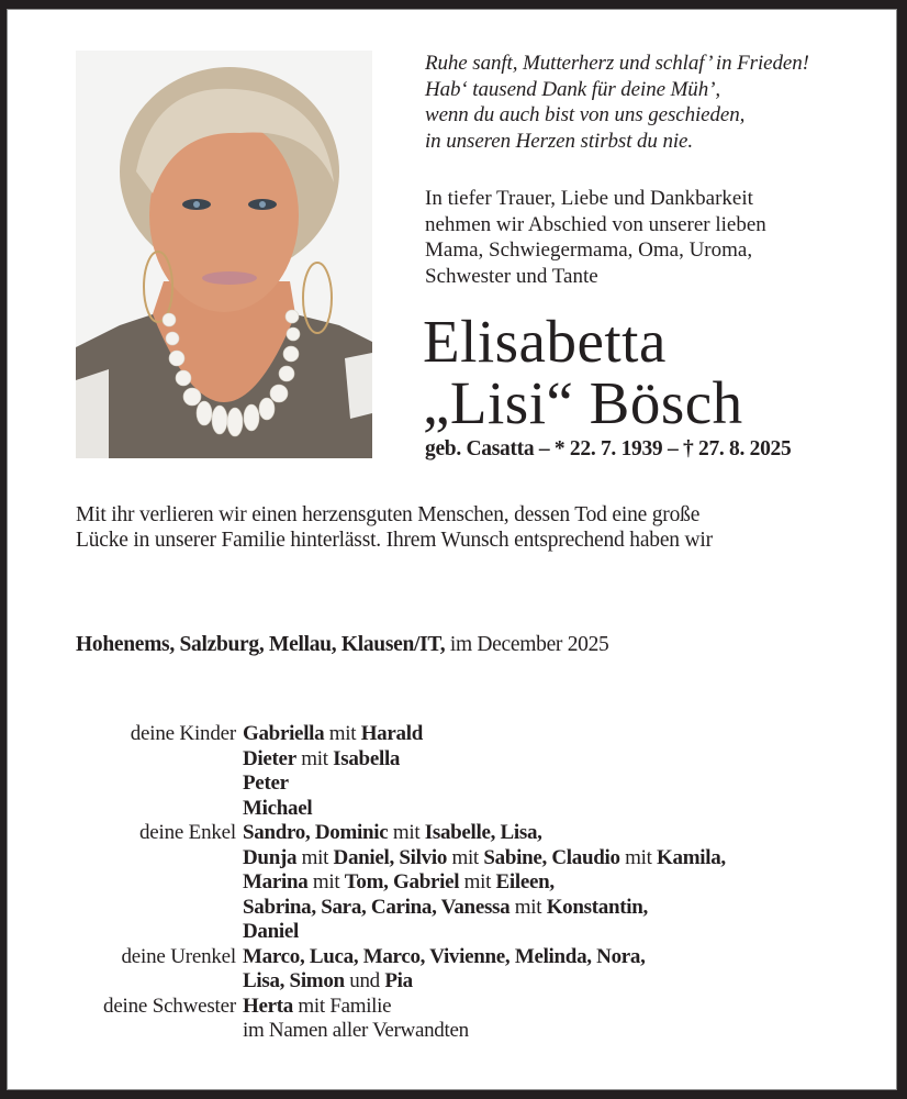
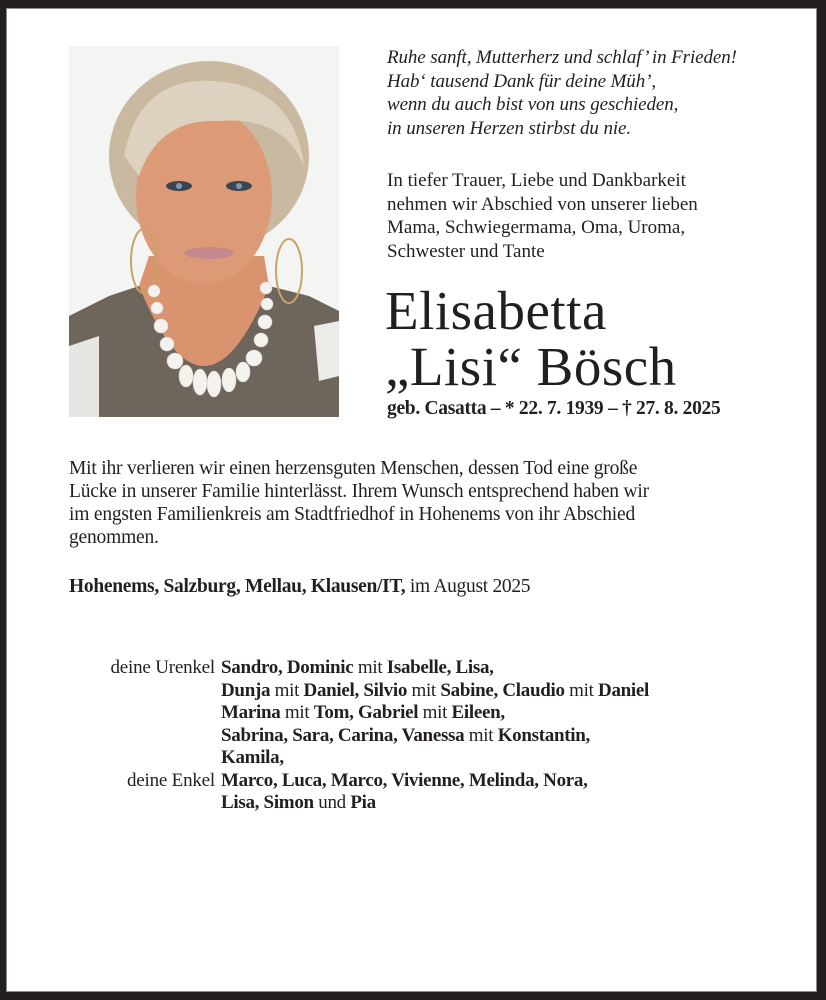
  Ruhe sanft, Mutterherz und schlaf’ in Frieden!
  Hab‘ tausend Dank für deine Müh’,
  wenn du auch bist von uns geschieden,
  in unseren Herzen stirbst du nie.
  In tiefer Trauer, Liebe und Dankbarkeit
  nehmen wir Abschied von unserer lieben
  Mama, Schwiegermama, Oma, Uroma,
  Schwester und Tante
  Elisabetta
  „Lisi“ Bösch
  geb. Casatta – * 22. 7. 1939 – † 27. 8. 2025
  Mit ihr verlieren wir einen herzensguten Menschen, dessen Tod eine große
  Lücke in unserer Familie hinterlässt. Ihrem Wunsch entsprechend haben wir
+ im engsten Familienkreis am Stadtfriedhof in Hohenems von ihr Abschied
+ genommen.
- Hohenems, Salzburg, Mellau, Klausen/IT, im December 2025
+ Hohenems, Salzburg, Mellau, Klausen/IT, im August 2025
- deine Kinder
- Gabriella mit Harald
- Dieter mit Isabella
- Peter
- Michael
- deine Enkel
+ deine Urenkel
  Sandro, Dominic mit Isabelle, Lisa,
- Dunja mit Daniel, Silvio mit Sabine, Claudio mit Kamila,
+ Dunja mit Daniel, Silvio mit Sabine, Claudio mit Daniel
  Marina mit Tom, Gabriel mit Eileen,
  Sabrina, Sara, Carina, Vanessa mit Konstantin,
- Daniel
+ Kamila,
- deine Urenkel
+ deine Enkel
  Marco, Luca, Marco, Vivienne, Melinda, Nora,
  Lisa, Simon und Pia
- deine Schwester
- Herta mit Familie
- im Namen aller Verwandten
